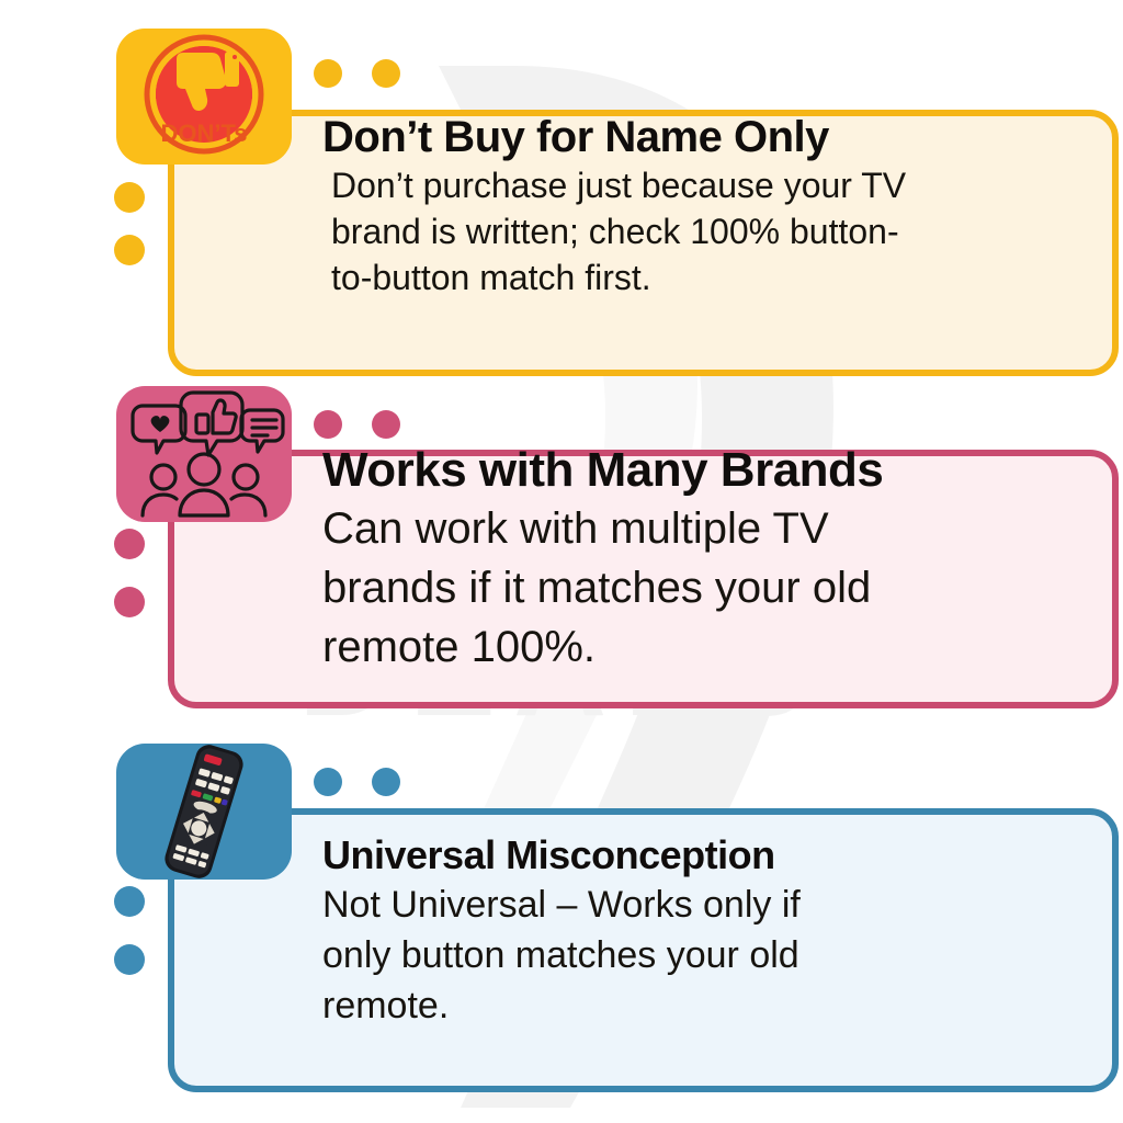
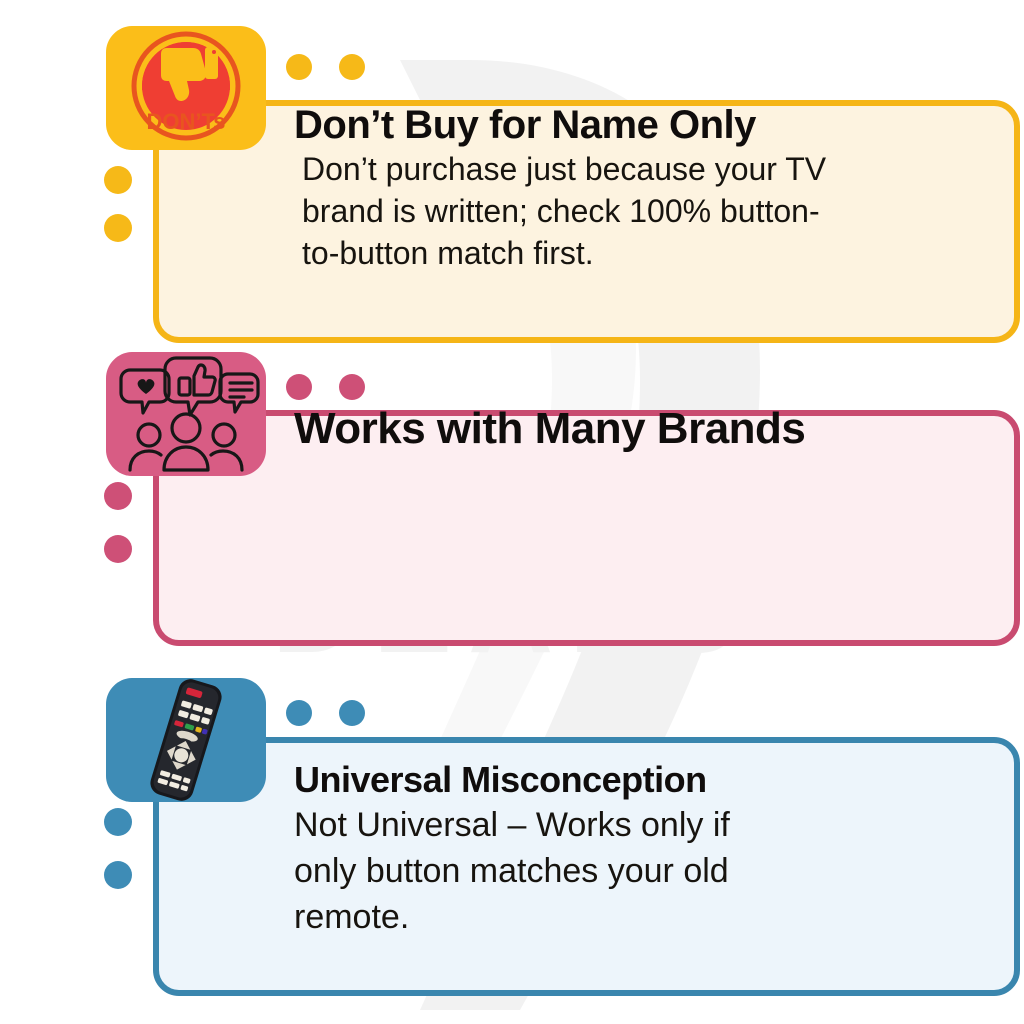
  DON’Ts
  Don’t Buy for Name Only
  Don’t purchase just because your TV
  brand is written; check 100% button-
  to-button match first.
  Works with Many Brands
- Can work with multiple TV
- brands if it matches your old
- remote 100%.
  Universal Misconception
  Not Universal – Works only if
  only button matches your old
  remote.
